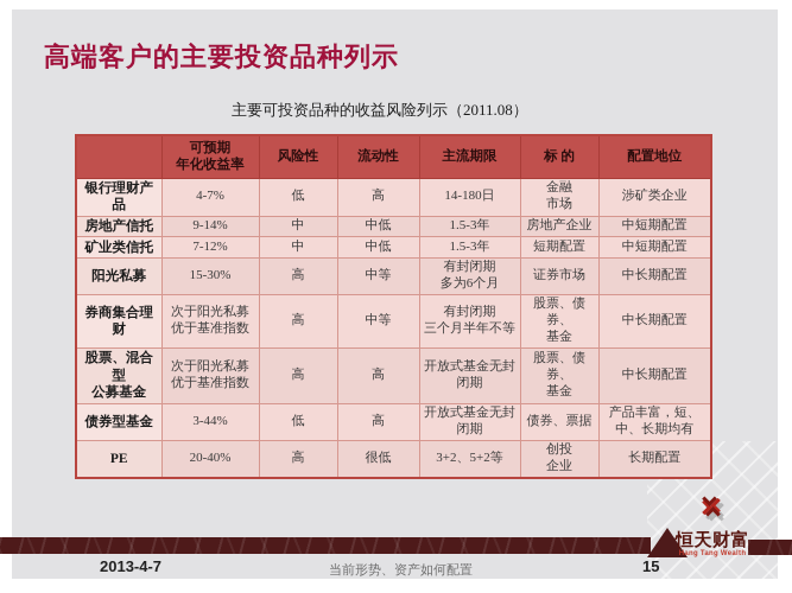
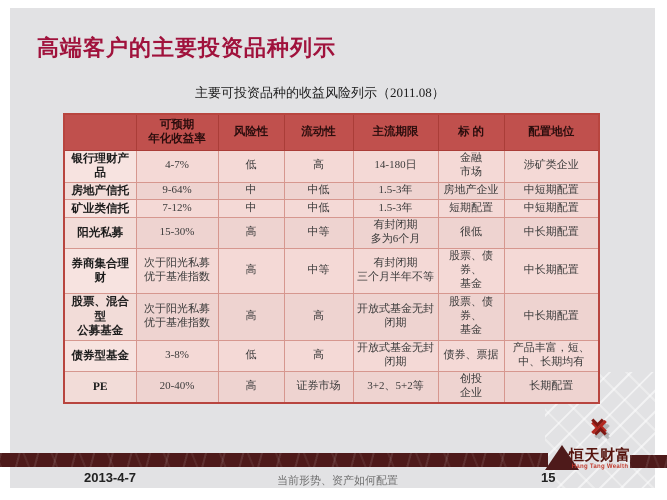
  高端客户的主要投资品种列示
  主要可投资品种的收益风险列示（2011.08）
  	可预期 年化收益率	风险性	流动性	主流期限	标 的	配置地位
  银行理财产品	4-7%	低	高	14-180日	金融 市场	涉矿类企业
- 房地产信托	9-14%	中	中低	1.5-3年	房地产企业	中短期配置
+ 房地产信托	9-64%	中	中低	1.5-3年	房地产企业	中短期配置
  矿业类信托	7-12%	中	中低	1.5-3年	短期配置	中短期配置
- 阳光私募	15-30%	高	中等	有封闭期 多为6个月	证券市场	中长期配置
+ 阳光私募	15-30%	高	中等	有封闭期 多为6个月	很低	中长期配置
  券商集合理财	次于阳光私募 优于基准指数	高	中等	有封闭期 三个月半年不等	股票、债券、 基金	中长期配置
  股票、混合型 公募基金	次于阳光私募 优于基准指数	高	高	开放式基金无封 闭期	股票、债券、 基金	中长期配置
- 债券型基金	3-44%	低	高	开放式基金无封 闭期	债券、票据	产品丰富，短、 中、长期均有
+ 债券型基金	3-8%	低	高	开放式基金无封 闭期	债券、票据	产品丰富，短、 中、长期均有
- PE	20-40%	高	很低	3+2、5+2等	创投 企业	长期配置
+ PE	20-40%	高	证券市场	3+2、5+2等	创投 企业	长期配置
  恒天财富
  2013-4-7
  当前形势、资产如何配置
  15
